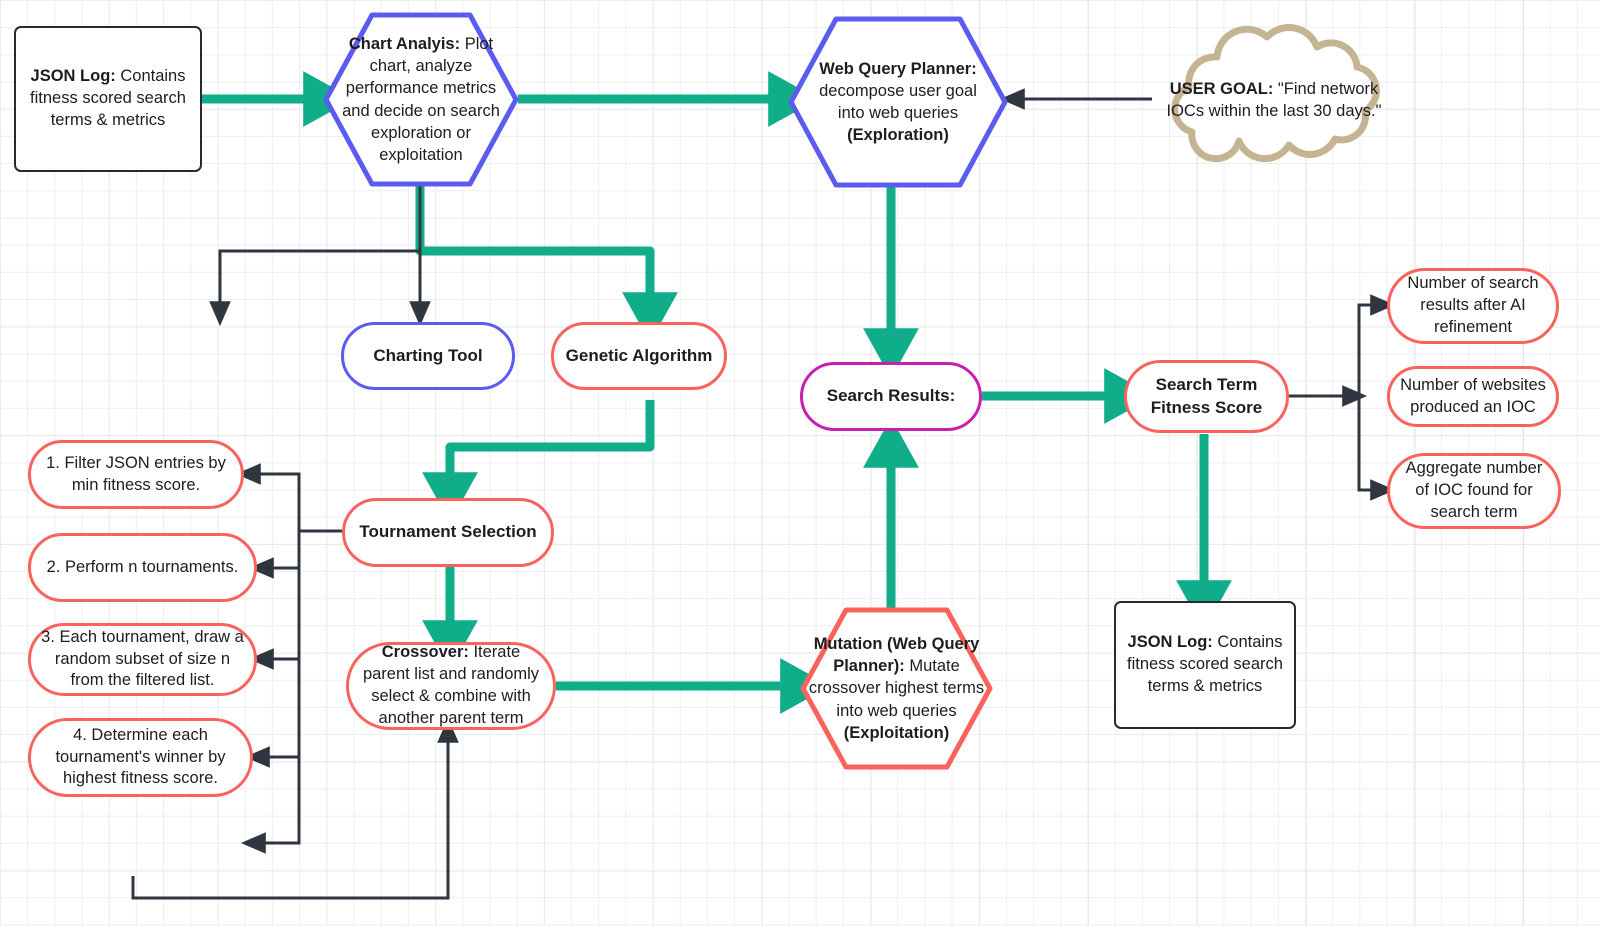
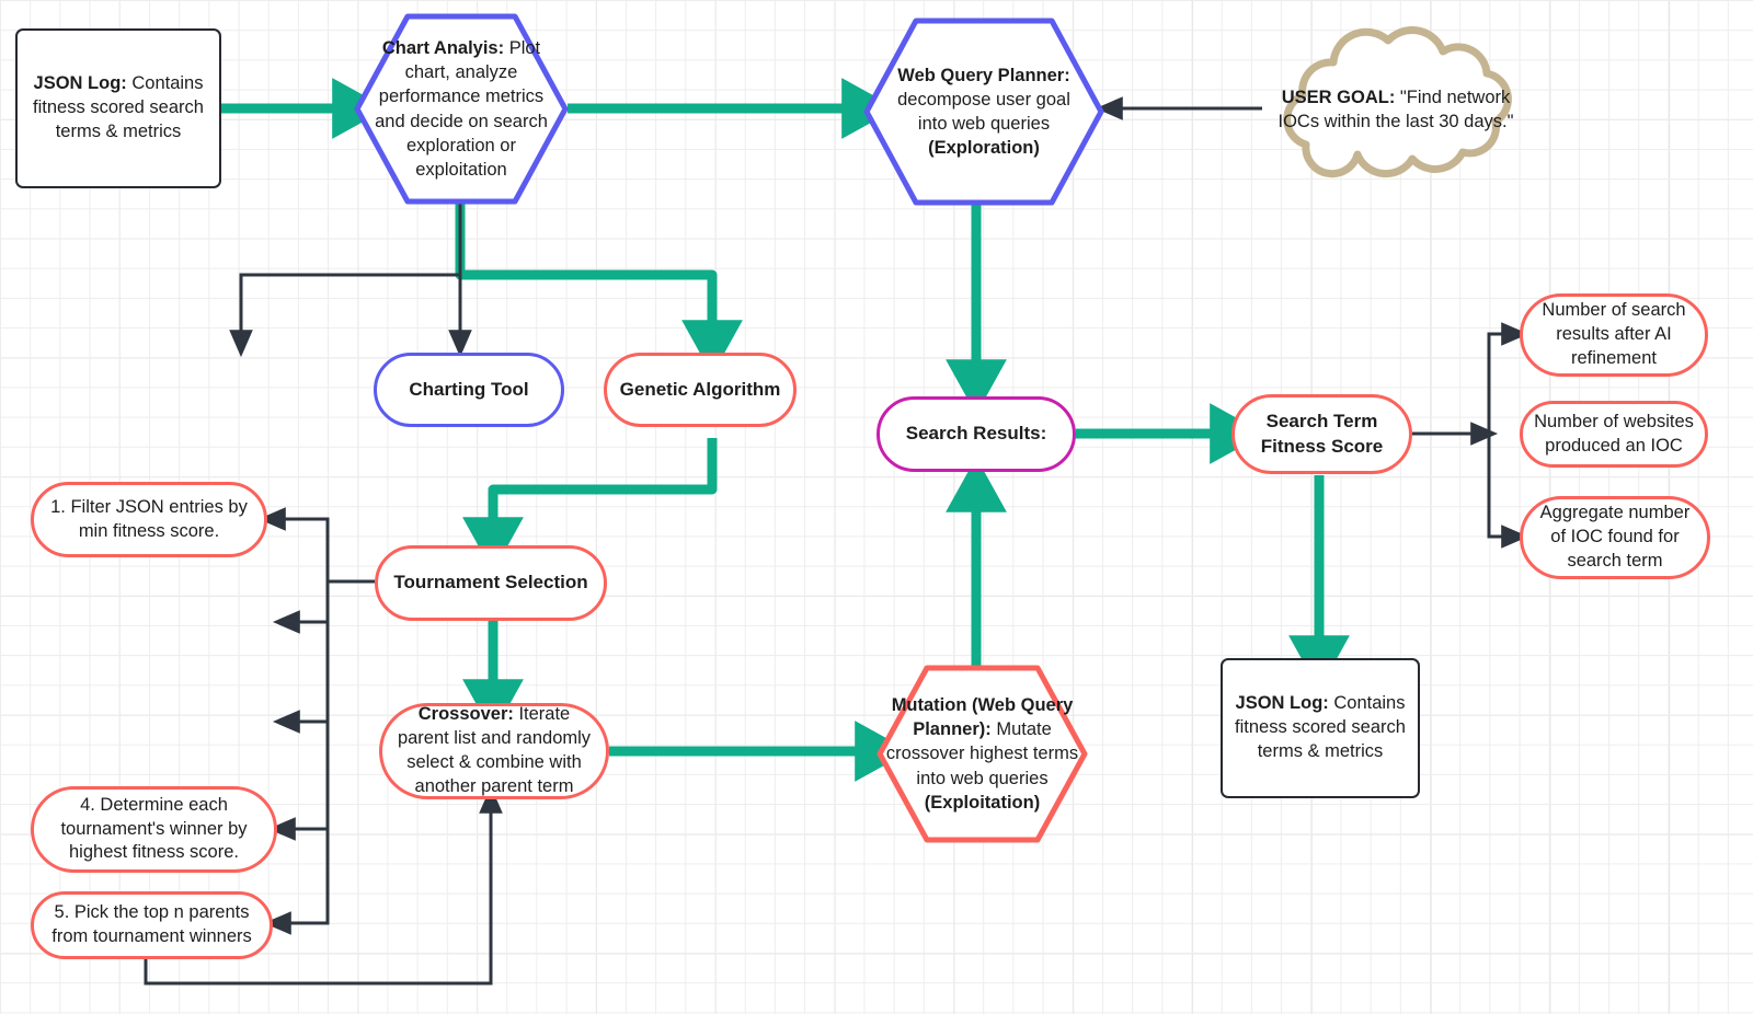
  JSON Log: Contains fitness scored search terms & metrics
  Chart Analyis: Plot chart, analyze performance metrics and decide on search exploration or exploitation
  Web Query Planner: decompose user goal into web queries (Exploration)
  USER GOAL: "Find network IOCs within the last 30 days."
  Charting Tool
  Genetic Algorithm
  Search Results:
  Search Term Fitness Score
  Tournament Selection
  Crossover: Iterate parent list and randomly select & combine with another parent term
  Mutation (Web Query Planner): Mutate crossover highest terms into web queries (Exploitation)
  JSON Log: Contains fitness scored search terms & metrics
  1. Filter JSON entries by min fitness score.
- 2. Perform n tournaments.
- 3. Each tournament, draw a random subset of size n from the filtered list.
  4. Determine each tournament's winner by highest fitness score.
+ 5. Pick the top n parents from tournament winners
  Number of search results after AI refinement
  Number of websites produced an IOC
  Aggregate number of IOC found for search term
